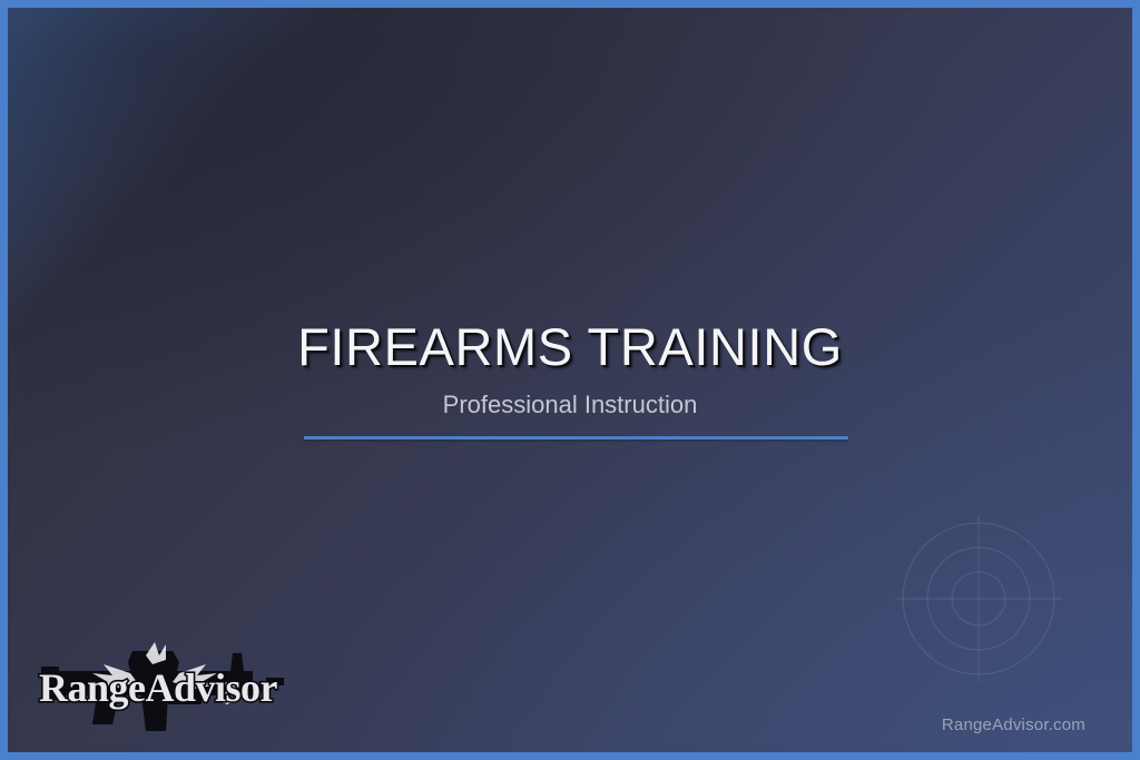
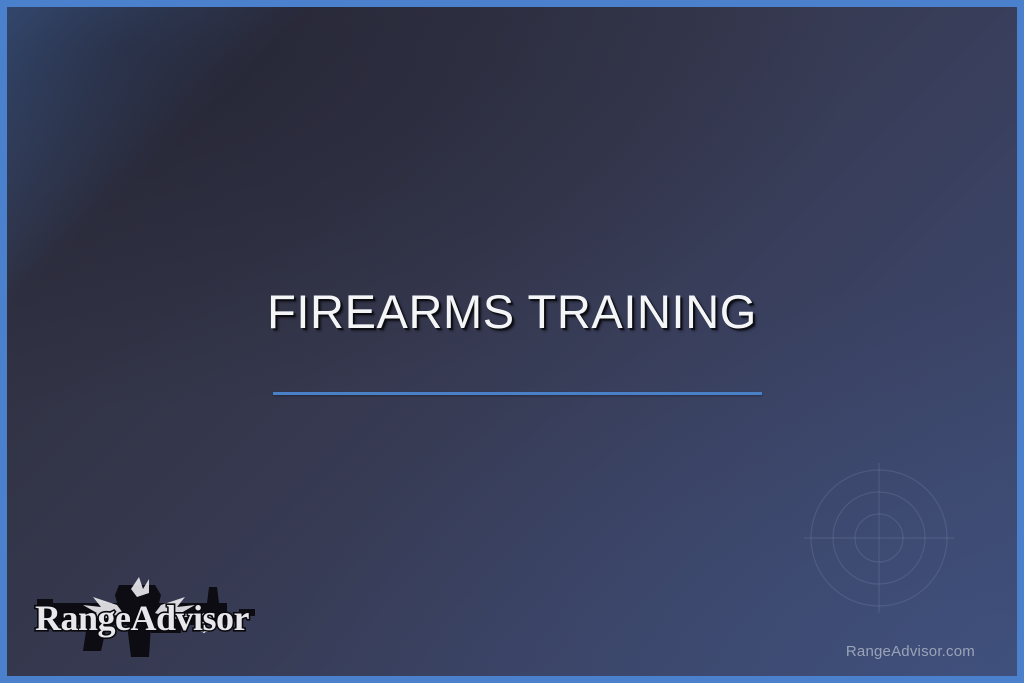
  FIREARMS TRAINING
- Professional Instruction
  RangeAdvisor
  RangeAdvisor.com
